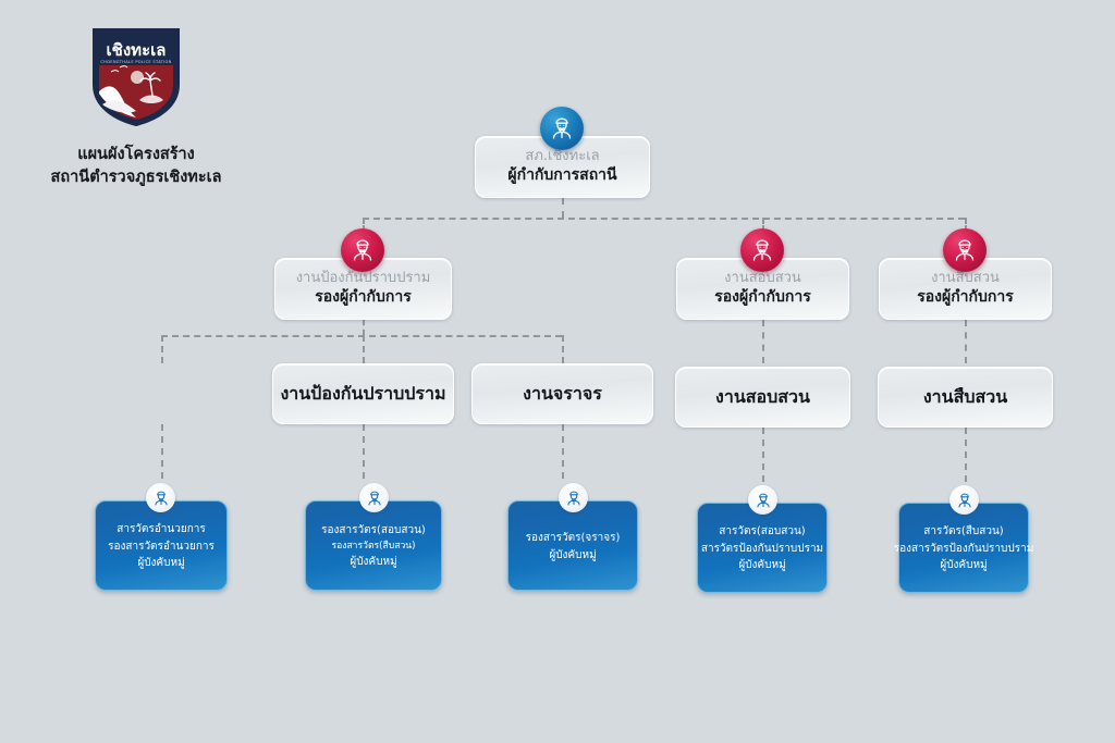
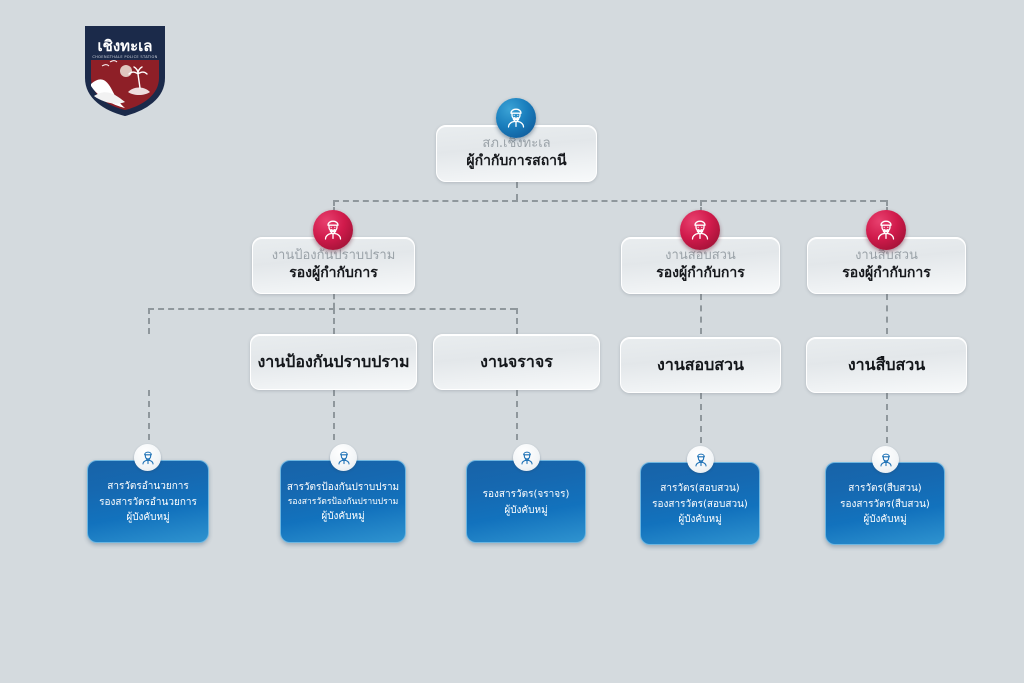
  เชิงทะเล
- แผนผังโครงสร้าง
- สถานีตำรวจภูธรเชิงทะเล
  สภ.เชิงทะเล
  ผู้กำกับการสถานี
  งานป้องกันปราบปราม
  รองผู้กำกับการ
  งานสอบสวน
  รองผู้กำกับการ
  งานสืบสวน
  รองผู้กำกับการ
  งานป้องกันปราบปราม
  งานจราจร
  งานสอบสวน
  งานสืบสวน
  สารวัตรอำนวยการ
  รองสารวัตรอำนวยการ
  ผู้บังคับหมู่
- รองสารวัตร(สอบสวน)
+ สารวัตรป้องกันปราบปราม
- รองสารวัตร(สืบสวน)
+ รองสารวัตรป้องกันปราบปราม
  ผู้บังคับหมู่
  รองสารวัตร(จราจร)
  ผู้บังคับหมู่
  สารวัตร(สอบสวน)
- สารวัตรป้องกันปราบปราม
+ รองสารวัตร(สอบสวน)
  ผู้บังคับหมู่
  สารวัตร(สืบสวน)
- รองสารวัตรป้องกันปราบปราม
+ รองสารวัตร(สืบสวน)
  ผู้บังคับหมู่
